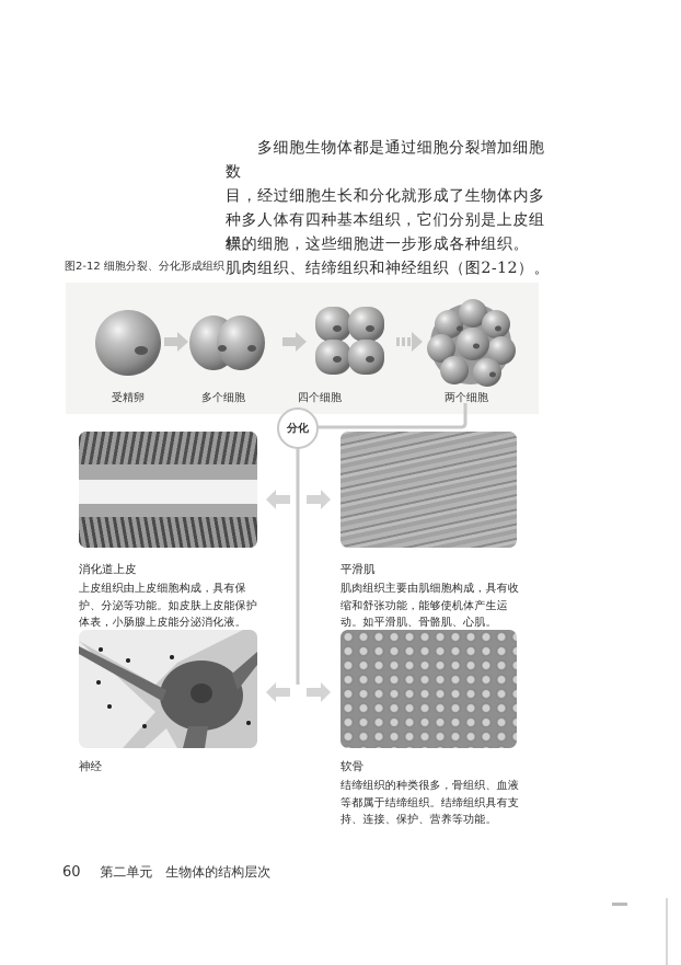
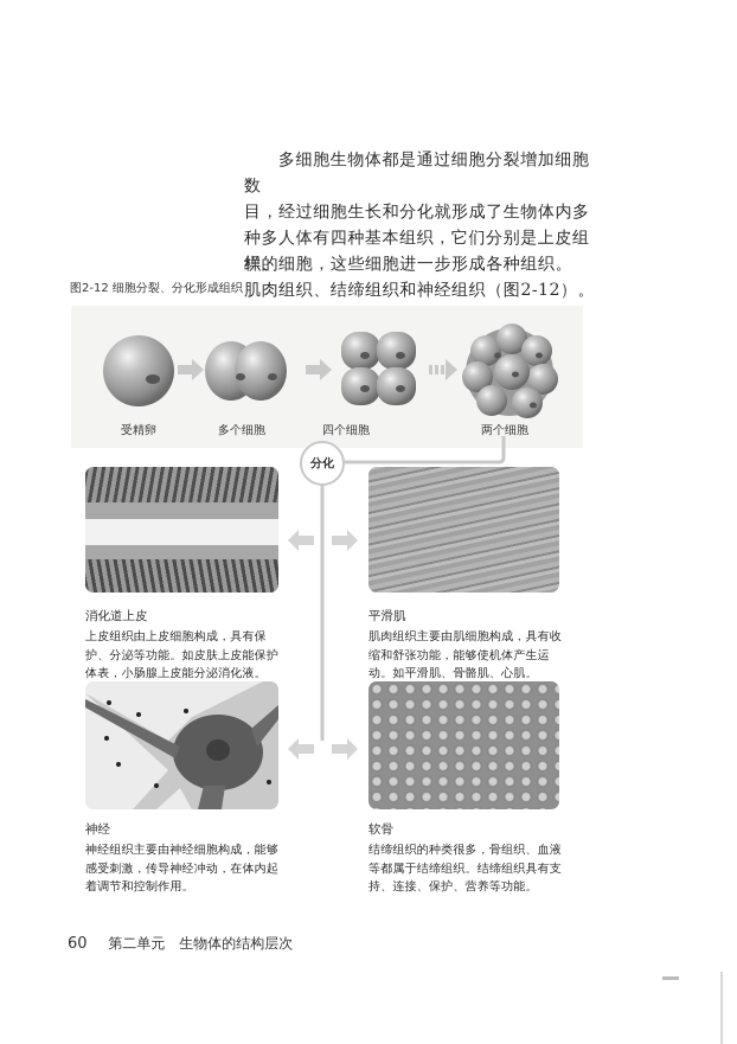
  多细胞生物体都是通过细胞分裂增加细胞数
  目，经过细胞生长和分化就形成了生物体内多种多
  样的细胞，这些细胞进一步形成各种组织。
  人体有四种基本组织，它们分别是上皮组织、
  肌肉组织、结缔组织和神经组织（图2-12）。
  图2-12 细胞分裂、分化形成组织
  受精卵
  多个细胞
  四个细胞
  两个细胞
  分化
  消化道上皮
  上皮组织由上皮细胞构成，具有保
  护、分泌等功能。如皮肤上皮能保护
  体表，小肠腺上皮能分泌消化液。
  平滑肌
  肌肉组织主要由肌细胞构成，具有收
  缩和舒张功能，能够使机体产生运
  动。如平滑肌、骨骼肌、心肌。
  神经
+ 神经组织主要由神经细胞构成，能够
+ 感受刺激，传导神经冲动，在体内起
+ 着调节和控制作用。
  软骨
  结缔组织的种类很多，骨组织、血液
  等都属于结缔组织。结缔组织具有支
  持、连接、保护、营养等功能。
  60 第二单元 生物体的结构层次
